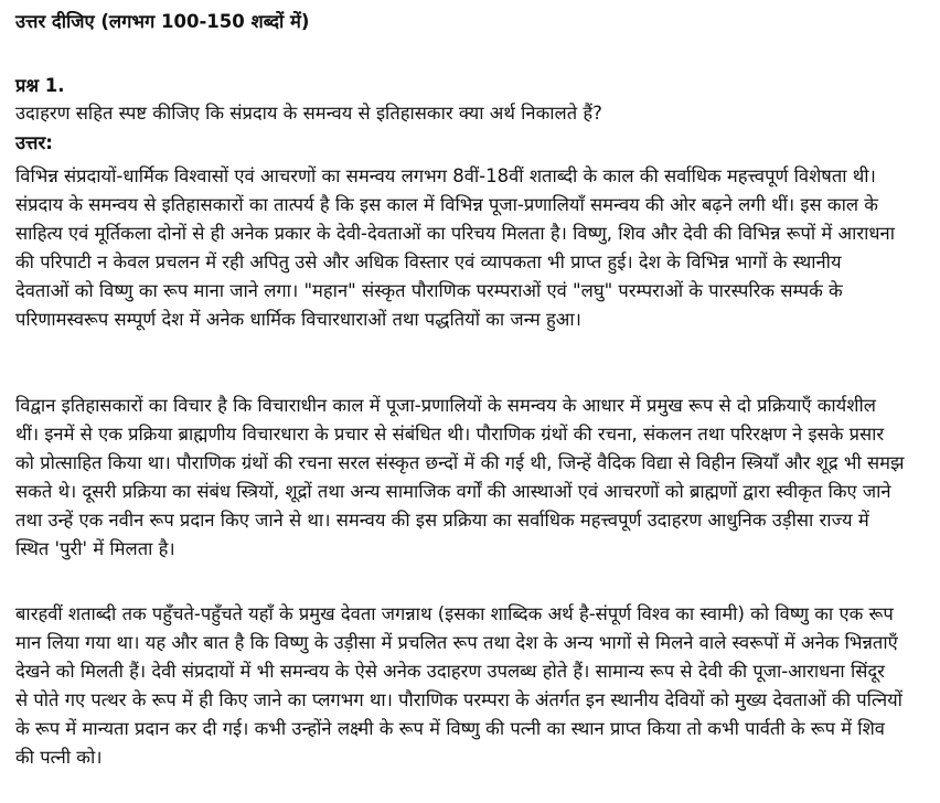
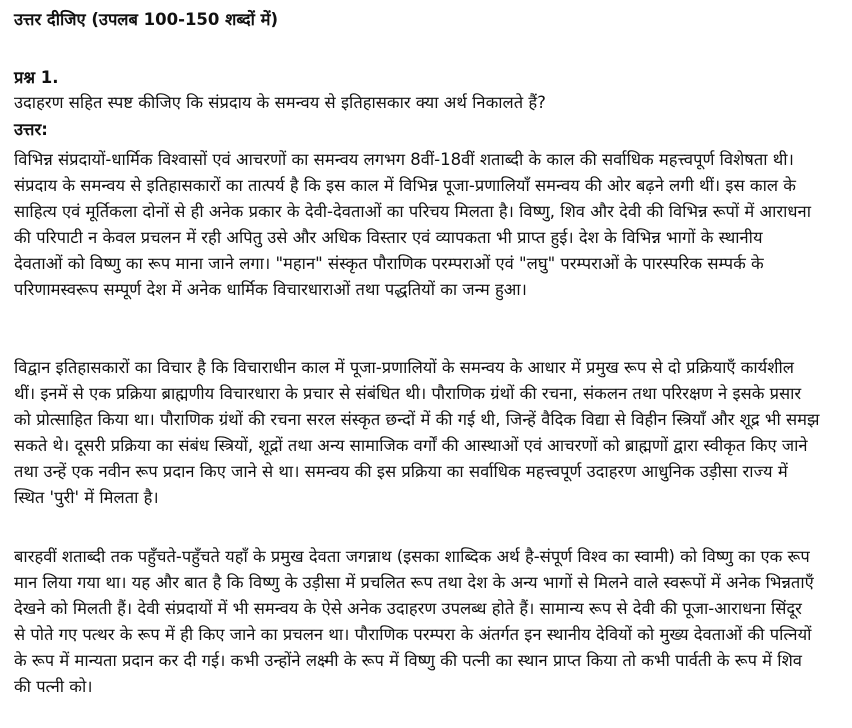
- उत्तर दीजिए (लगभग 100-150 शब्दों में)
+ उत्तर दीजिए (उपलब 100-150 शब्दों में)
  प्रश्न 1.
  उदाहरण सहित स्पष्ट कीजिए कि संप्रदाय के समन्वय से इतिहासकार क्या अर्थ निकालते हैं?
  उत्तर:
  विभिन्न संप्रदायों-धार्मिक विश्वासों एवं आचरणों का समन्वय लगभग 8वीं-18वीं शताब्दी के काल की सर्वाधिक महत्त्वपूर्ण विशेषता थी।
  संप्रदाय के समन्वय से इतिहासकारों का तात्पर्य है कि इस काल में विभिन्न पूजा-प्रणालियाँ समन्वय की ओर बढ़ने लगी थीं। इस काल के
  साहित्य एवं मूर्तिकला दोनों से ही अनेक प्रकार के देवी-देवताओं का परिचय मिलता है। विष्णु, शिव और देवी की विभिन्न रूपों में आराधना
  की परिपाटी न केवल प्रचलन में रही अपितु उसे और अधिक विस्तार एवं व्यापकता भी प्राप्त हुई। देश के विभिन्न भागों के स्थानीय
  देवताओं को विष्णु का रूप माना जाने लगा। "महान" संस्कृत पौराणिक परम्पराओं एवं "लघु" परम्पराओं के पारस्परिक सम्पर्क के
  परिणामस्वरूप सम्पूर्ण देश में अनेक धार्मिक विचारधाराओं तथा पद्धतियों का जन्म हुआ।
  विद्वान इतिहासकारों का विचार है कि विचाराधीन काल में पूजा-प्रणालियों के समन्वय के आधार में प्रमुख रूप से दो प्रक्रियाएँ कार्यशील
  थीं। इनमें से एक प्रक्रिया ब्राह्मणीय विचारधारा के प्रचार से संबंधित थी। पौराणिक ग्रंथों की रचना, संकलन तथा परिरक्षण ने इसके प्रसार
  को प्रोत्साहित किया था। पौराणिक ग्रंथों की रचना सरल संस्कृत छन्दों में की गई थी, जिन्हें वैदिक विद्या से विहीन स्त्रियाँ और शूद्र भी समझ
  सकते थे। दूसरी प्रक्रिया का संबंध स्त्रियों, शूद्रों तथा अन्य सामाजिक वर्गों की आस्थाओं एवं आचरणों को ब्राह्मणों द्वारा स्वीकृत किए जाने
  तथा उन्हें एक नवीन रूप प्रदान किए जाने से था। समन्वय की इस प्रक्रिया का सर्वाधिक महत्त्वपूर्ण उदाहरण आधुनिक उड़ीसा राज्य में
  स्थित 'पुरी' में मिलता है।
  बारहवीं शताब्दी तक पहुँचते-पहुँचते यहाँ के प्रमुख देवता जगन्नाथ (इसका शाब्दिक अर्थ है-संपूर्ण विश्व का स्वामी) को विष्णु का एक रूप
  मान लिया गया था। यह और बात है कि विष्णु के उड़ीसा में प्रचलित रूप तथा देश के अन्य भागों से मिलने वाले स्वरूपों में अनेक भिन्नताएँ
  देखने को मिलती हैं। देवी संप्रदायों में भी समन्वय के ऐसे अनेक उदाहरण उपलब्ध होते हैं। सामान्य रूप से देवी की पूजा-आराधना सिंदूर
- से पोते गए पत्थर के रूप में ही किए जाने का प्लगभग था। पौराणिक परम्परा के अंतर्गत इन स्थानीय देवियों को मुख्य देवताओं की पत्नियों
+ से पोते गए पत्थर के रूप में ही किए जाने का प्रचलन था। पौराणिक परम्परा के अंतर्गत इन स्थानीय देवियों को मुख्य देवताओं की पत्नियों
  के रूप में मान्यता प्रदान कर दी गई। कभी उन्होंने लक्ष्मी के रूप में विष्णु की पत्नी का स्थान प्राप्त किया तो कभी पार्वती के रूप में शिव
  की पत्नी को।
